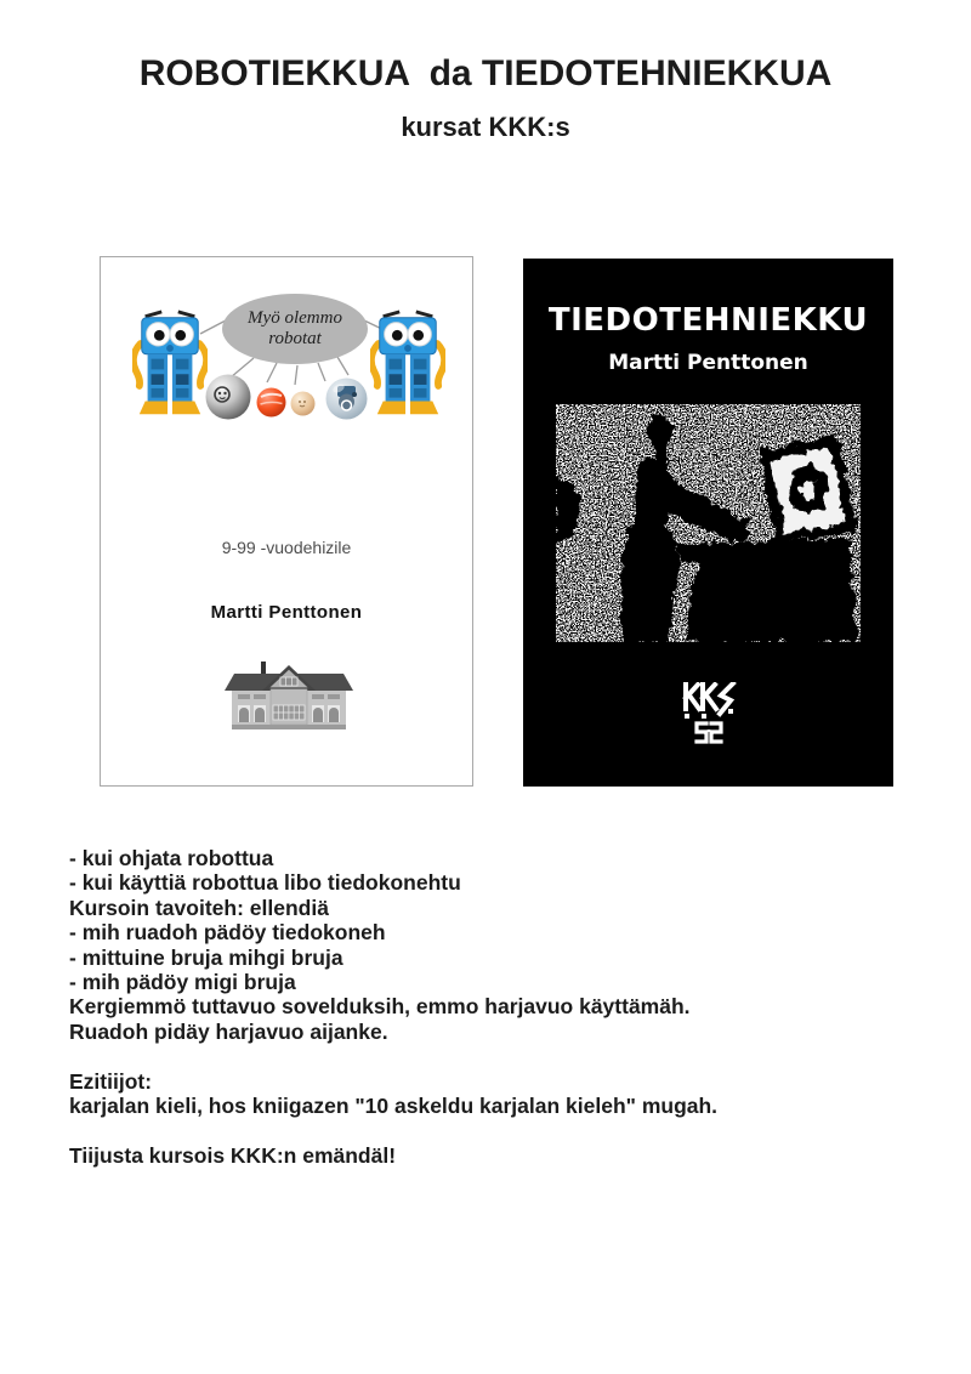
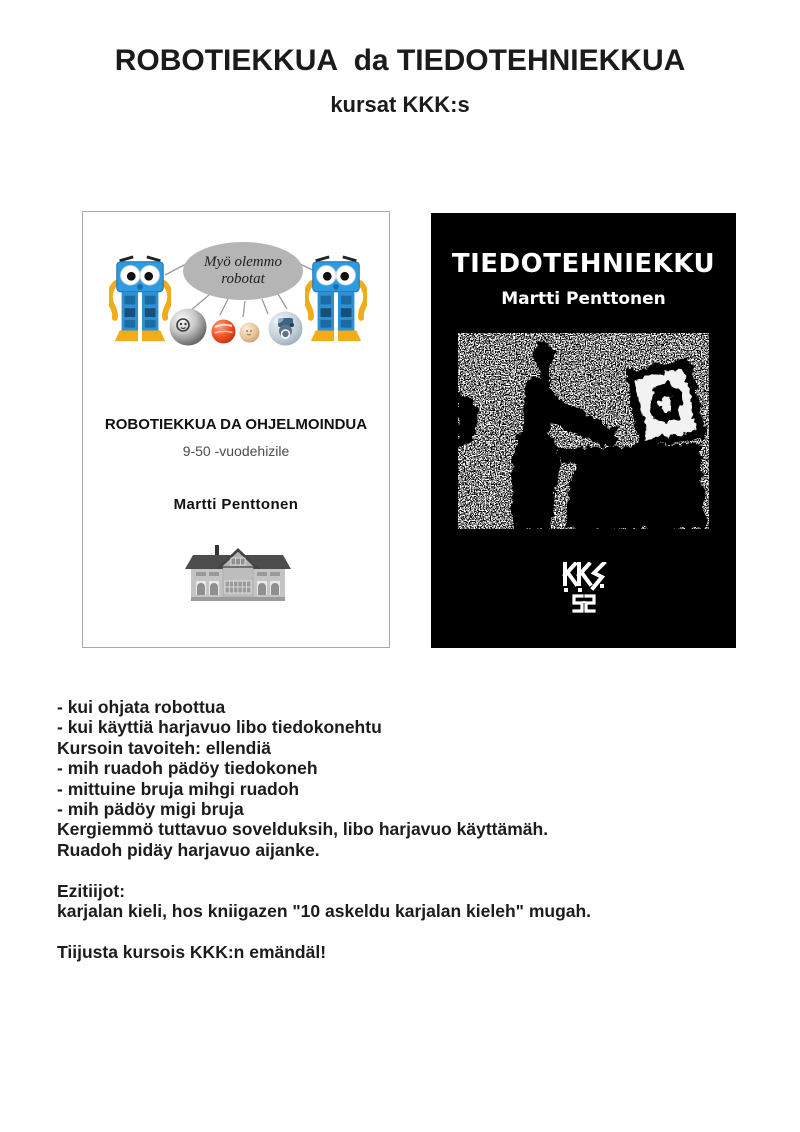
  ROBOTIEKKUA da TIEDOTEHNIEKKUA
  kursat KKK:s
  Myö olemmo
  robotat
+ ROBOTIEKKUA DA OHJELMOINDUA
- 9-99 -vuodehizile
+ 9-50 -vuodehizile
  Martti Penttonen
  TIEDOTEHNIEKKU
  Martti Penttonen
  - kui ohjata robottua
- - kui käyttiä robottua libo tiedokonehtu
+ - kui käyttiä harjavuo libo tiedokonehtu
  Kursoin tavoiteh: ellendiä
  - mih ruadoh pädöy tiedokoneh
- - mittuine bruja mihgi bruja
+ - mittuine bruja mihgi ruadoh
  - mih pädöy migi bruja
- Kergiemmö tuttavuo sovelduksih, emmo harjavuo käyttämäh.
+ Kergiemmö tuttavuo sovelduksih, libo harjavuo käyttämäh.
  Ruadoh pidäy harjavuo aijanke.
  Ezitiijot:
  karjalan kieli, hos kniigazen "10 askeldu karjalan kieleh" mugah.
  Tiijusta kursois KKK:n emändäl!
